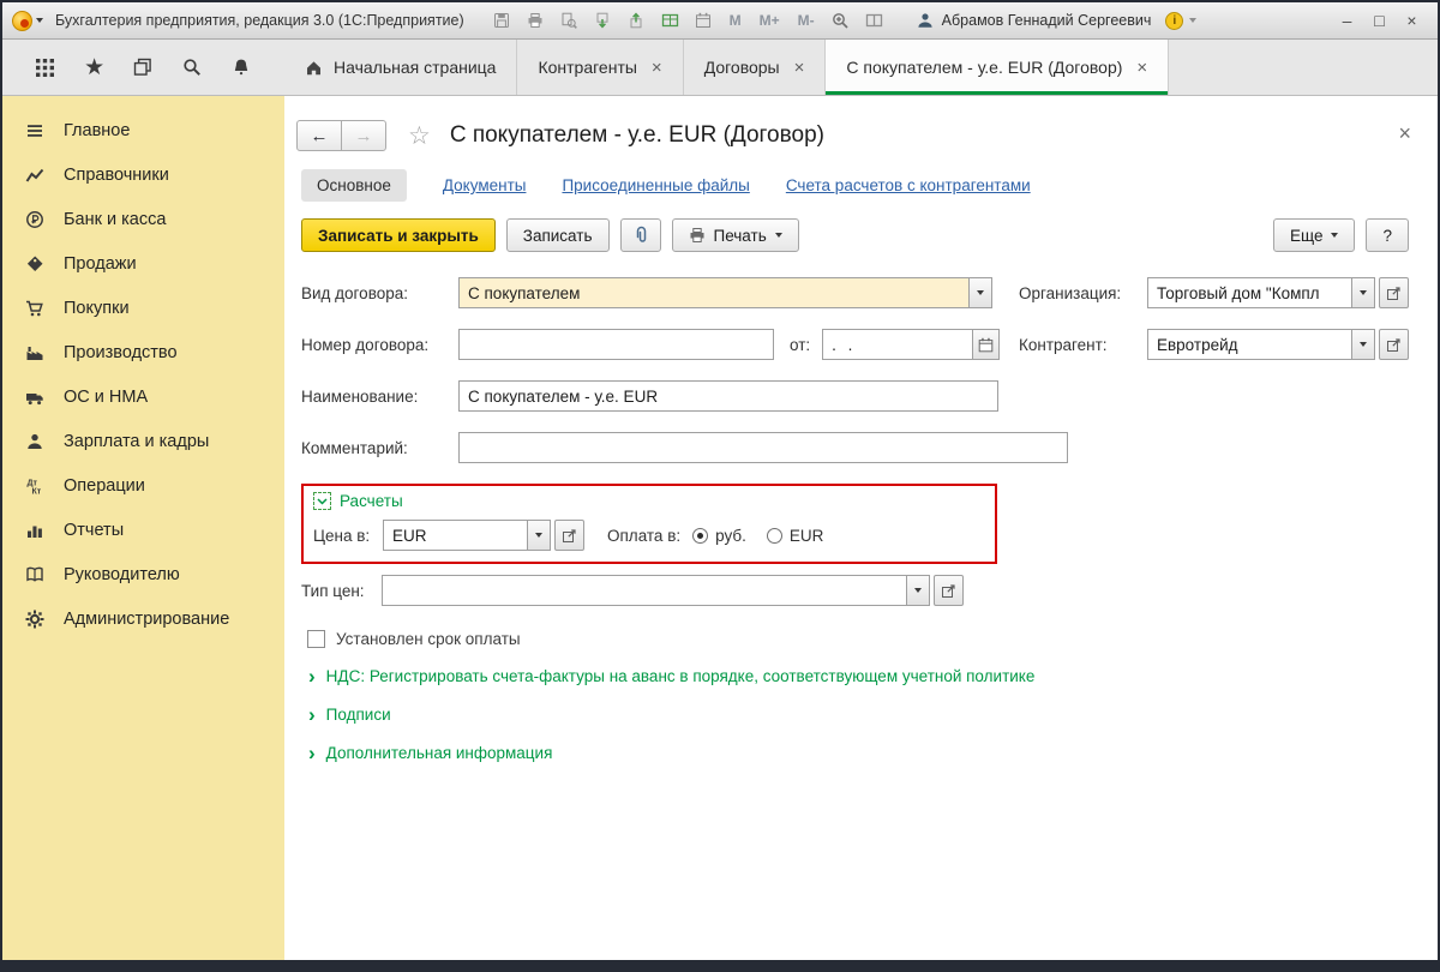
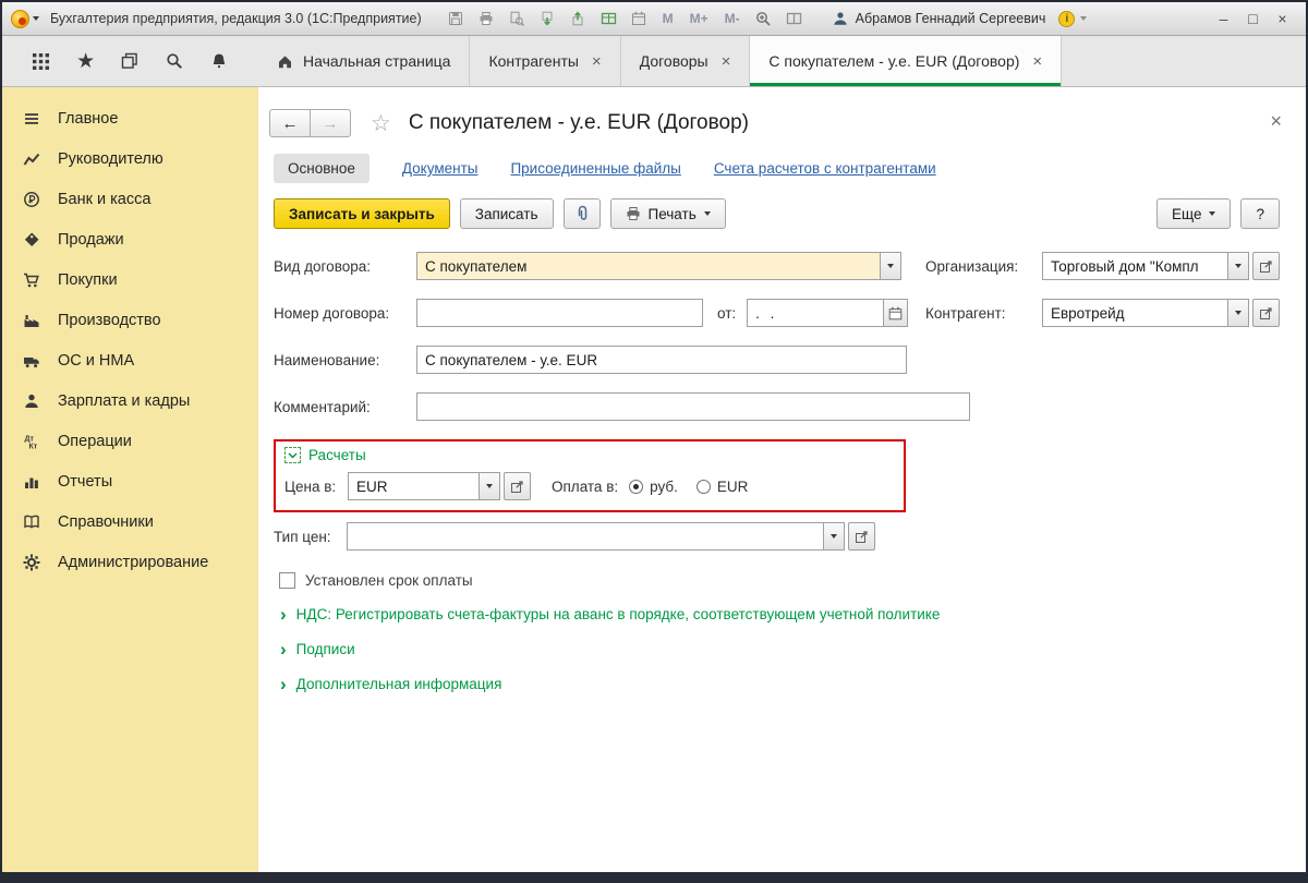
  Бухгалтерия предприятия, редакция 3.0 (1С:Предприятие)
  M
  M+
  M-
  Абрамов Геннадий Сергеевич
  i
  –
  □
  ×
  ★
  Начальная страница
  Контрагенты
  ×
  Договоры
  ×
  С покупателем - у.е. EUR (Договор)
  ×
  Главное
- Справочники
+ Руководителю
  Банк и касса
  Продажи
  Покупки
  Производство
  ОС и НМА
  Зарплата и кадры
  Операции
  Отчеты
- Руководителю
+ Справочники
  Администрирование
  ×
  ←
  →
  ☆
  С покупателем - у.е. EUR (Договор)
  Основное
  Документы
  Присоединенные файлы
  Счета расчетов с контрагентами
  Записать и закрыть
  Записать
  Печать
  Еще
  ?
  Вид договора:
  С покупателем
  Номер договора:
  от:
  . .
  Наименование:
  С покупателем - у.е. EUR
  Комментарий:
  Расчеты
  Цена в:
  EUR
  Оплата в:
  руб.
  EUR
  Тип цен:
  Установлен срок оплаты
  ›
  НДС: Регистрировать счета-фактуры на аванс в порядке, соответствующем учетной политике
  ›
  Подписи
  ›
  Дополнительная информация
  Организация:
  Торговый дом "Компл
  Контрагент:
  Евротрейд
